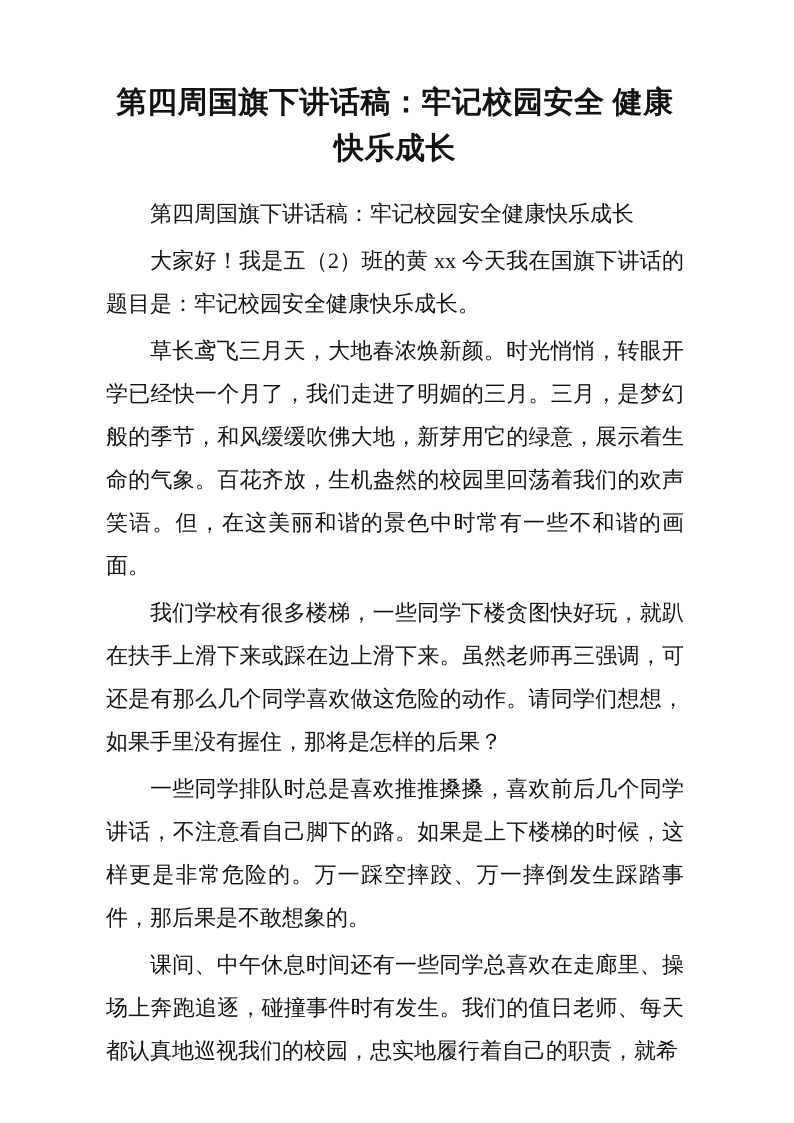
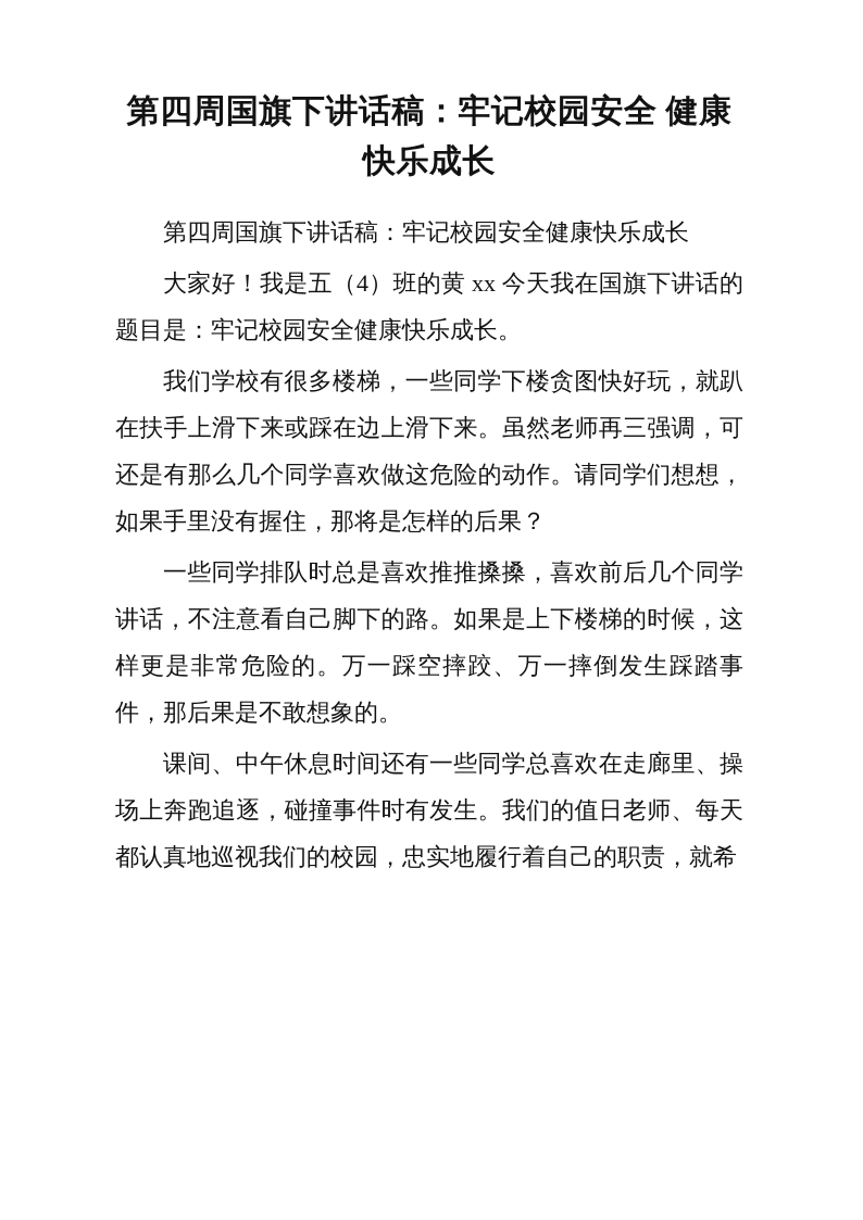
  第四周国旗下讲话稿：牢记校园安全 健康快乐成长
  第四周国旗下讲话稿：牢记校园安全健康快乐成长
- 大家好！我是五（2）班的黄 xx 今天我在国旗下讲话的题目是：牢记校园安全健康快乐成长。
+ 大家好！我是五（4）班的黄 xx 今天我在国旗下讲话的题目是：牢记校园安全健康快乐成长。
- 草长鸢飞三月天，大地春浓焕新颜。时光悄悄，转眼开学已经快一个月了，我们走进了明媚的三月。三月，是梦幻般的季节，和风缓缓吹佛大地，新芽用它的绿意，展示着生命的气象。百花齐放，生机盎然的校园里回荡着我们的欢声笑语。但，在这美丽和谐的景色中时常有一些不和谐的画面。
  我们学校有很多楼梯，一些同学下楼贪图快好玩，就趴在扶手上滑下来或踩在边上滑下来。虽然老师再三强调，可还是有那么几个同学喜欢做这危险的动作。请同学们想想，如果手里没有握住，那将是怎样的后果？
  一些同学排队时总是喜欢推推搡搡，喜欢前后几个同学讲话，不注意看自己脚下的路。如果是上下楼梯的时候，这样更是非常危险的。万一踩空摔跤、万一摔倒发生踩踏事件，那后果是不敢想象的。
  课间、中午休息时间还有一些同学总喜欢在走廊里、操场上奔跑追逐，碰撞事件时有发生。我们的值日老师、每天都认真地巡视我们的校园，忠实地履行着自己的职责，就希
